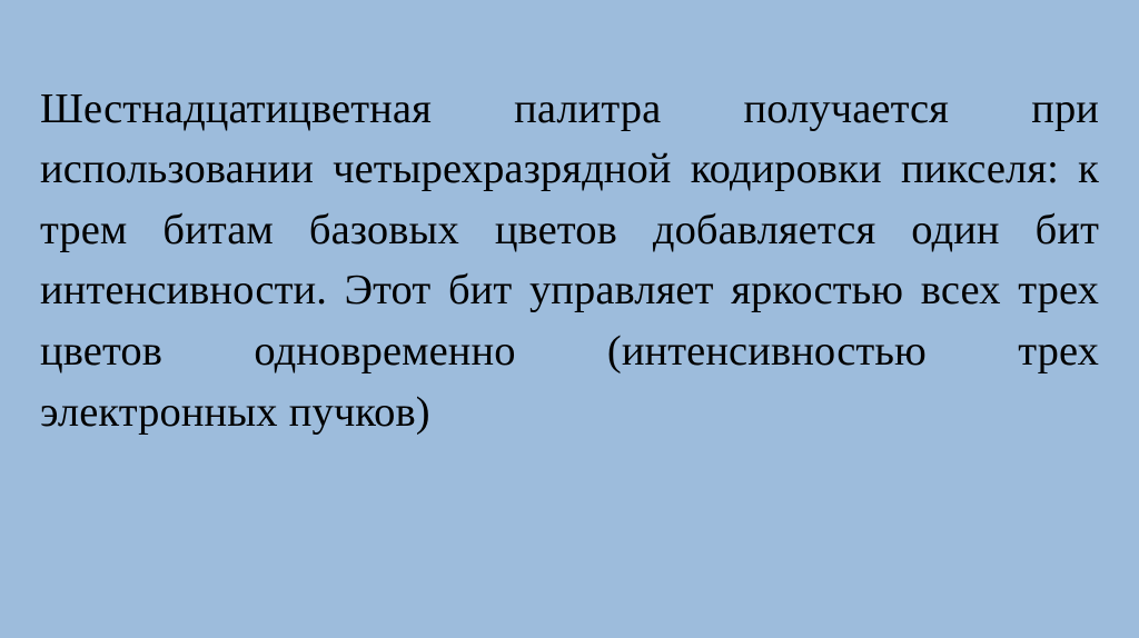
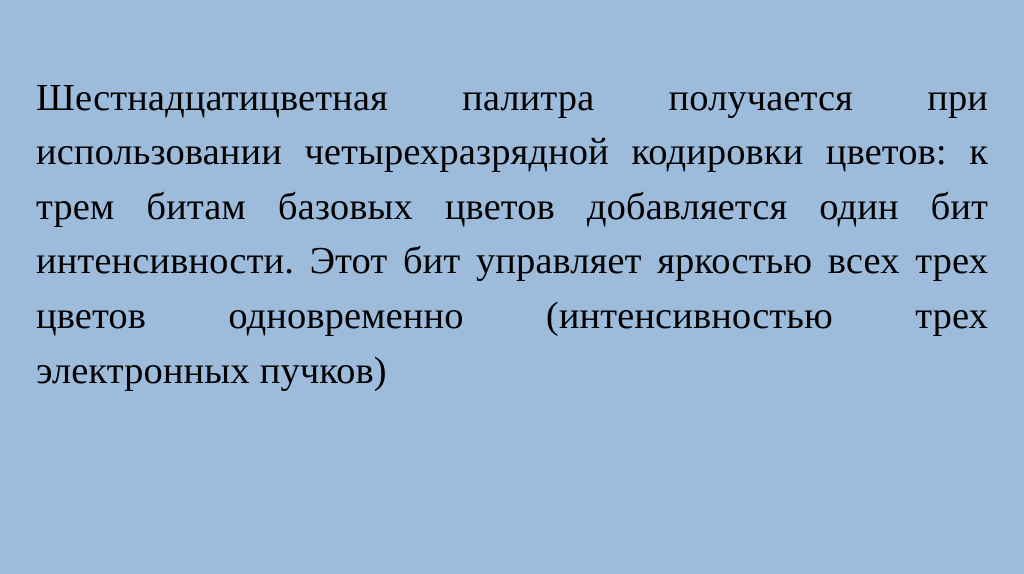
- Шестнадцатицветная палитра получается при использовании четырехразрядной кодировки пикселя: к трем битам базовых цветов добавляется один бит интенсивности. Этот бит управляет яркостью всех трех цветов одновременно (интенсивностью трех электронных пучков)
+ Шестнадцатицветная палитра получается при использовании четырехразрядной кодировки цветов: к трем битам базовых цветов добавляется один бит интенсивности. Этот бит управляет яркостью всех трех цветов одновременно (интенсивностью трех электронных пучков)
